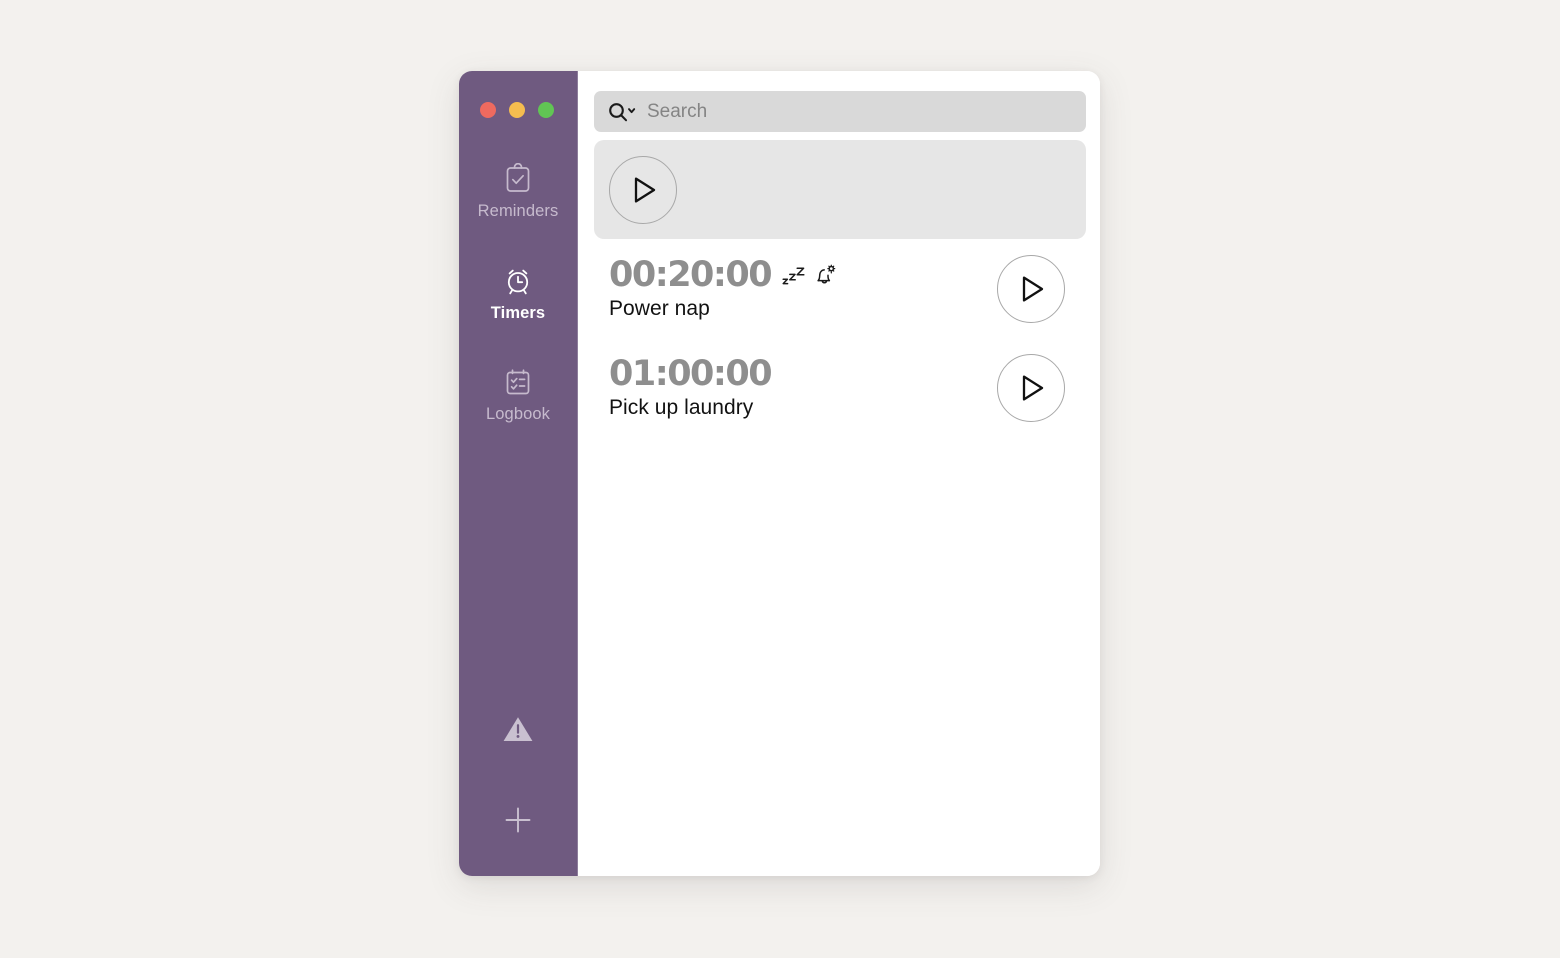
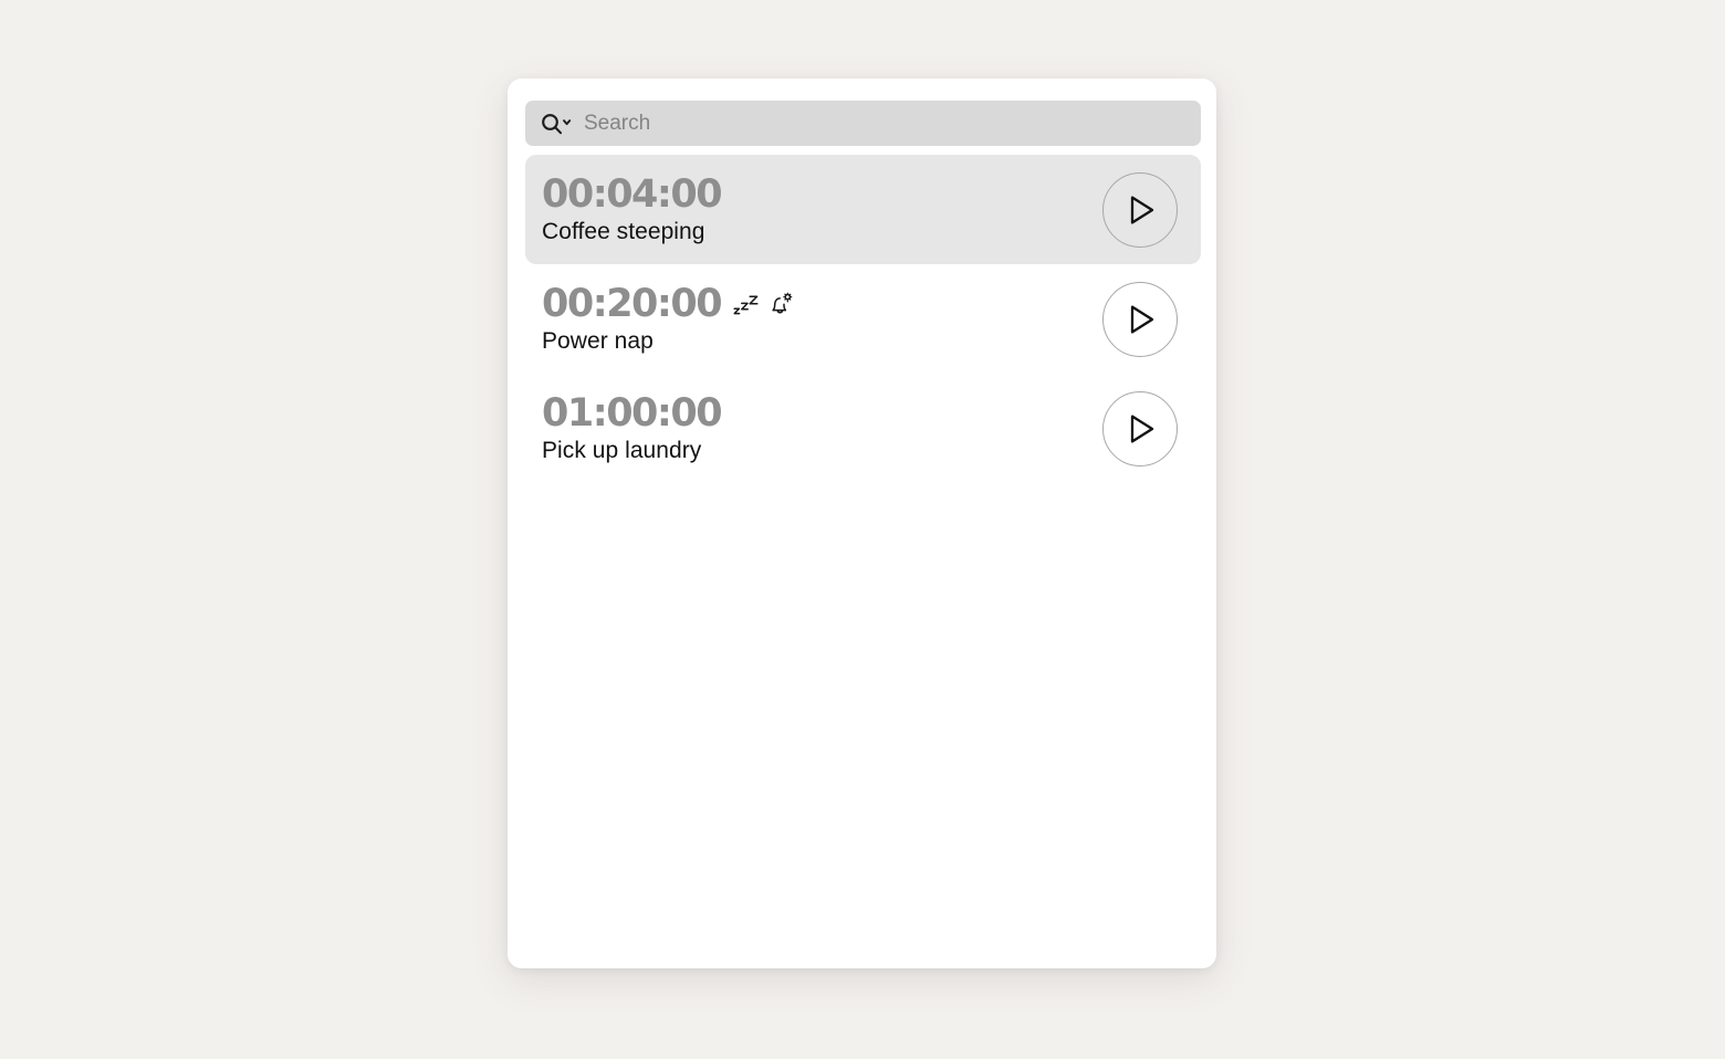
- Reminders
- Timers
- Logbook
  Search
+ 00:04:00
+ Coffee steeping
  00:20:00
  Power nap
  01:00:00
  Pick up laundry
